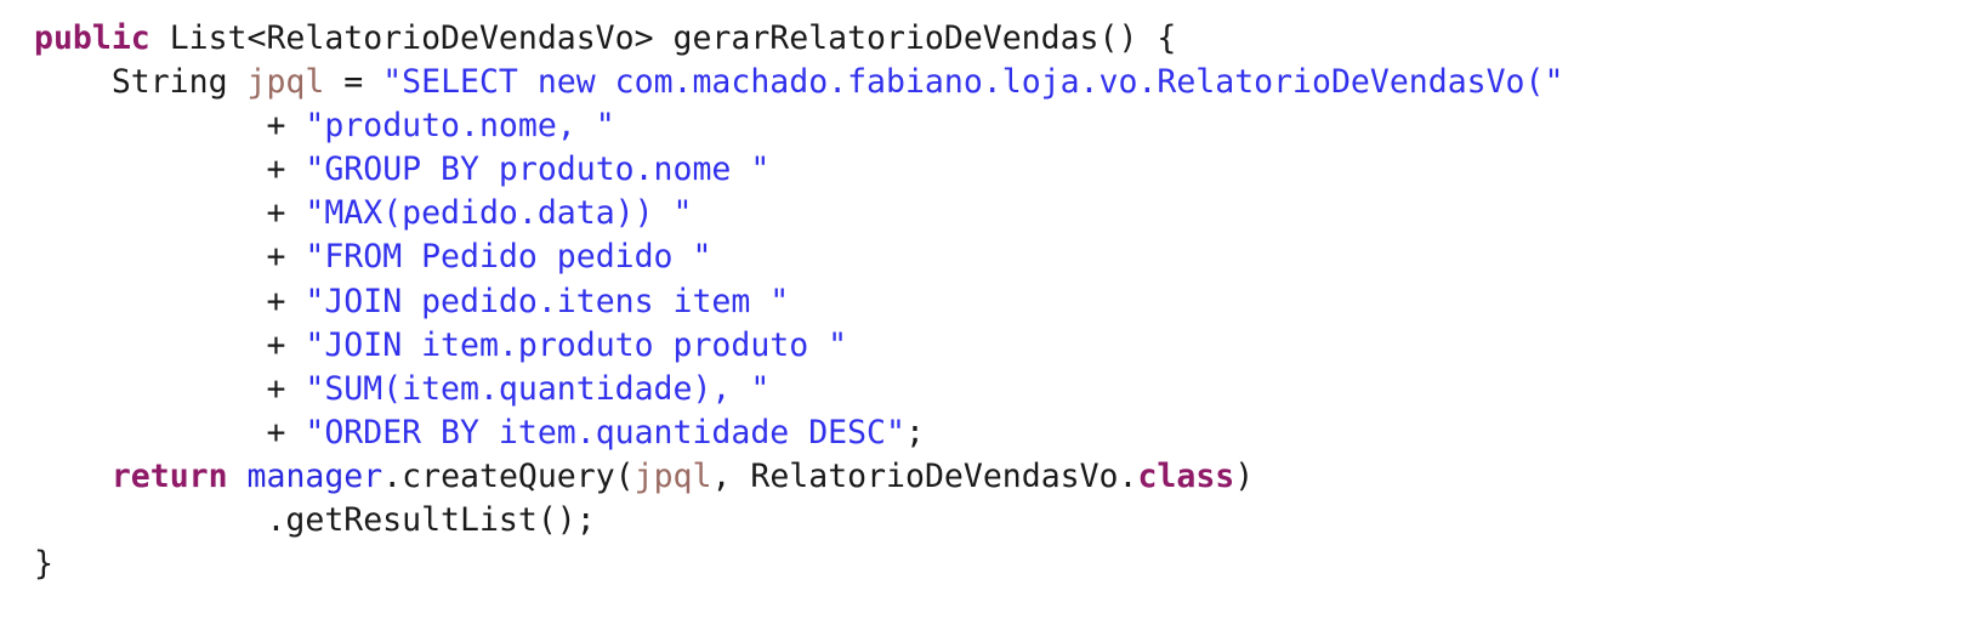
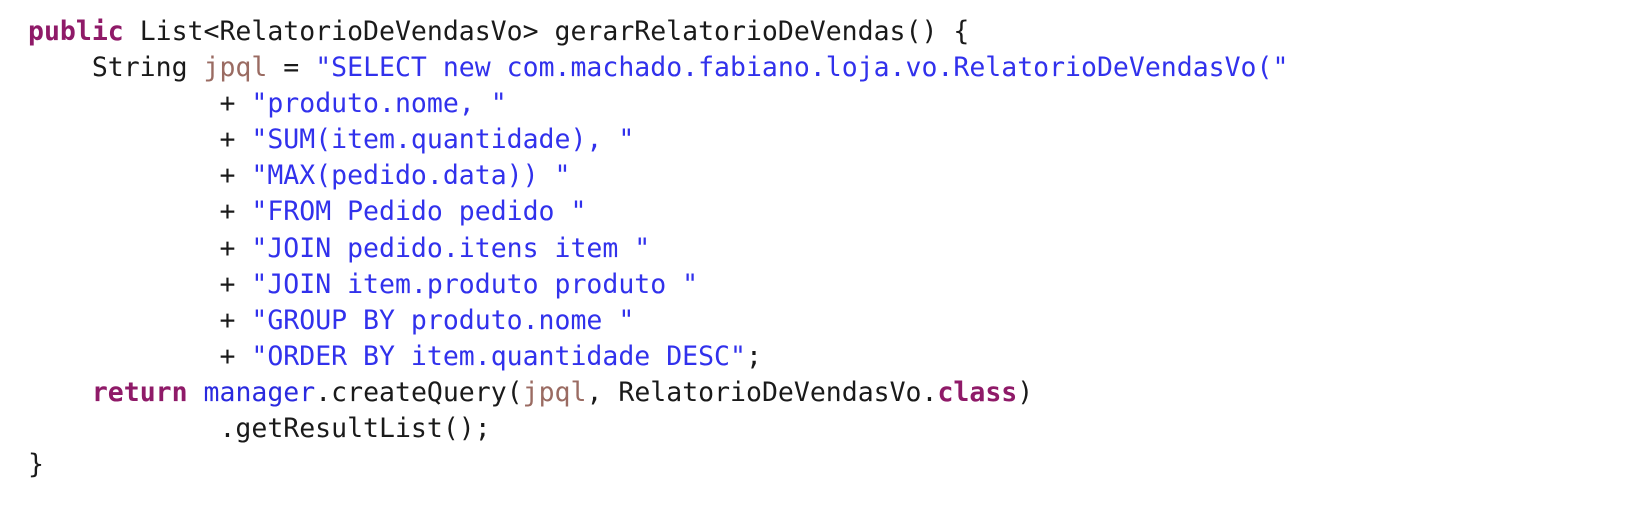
  public List<RelatorioDeVendasVo> gerarRelatorioDeVendas() {
  String jpql = "SELECT new com.machado.fabiano.loja.vo.RelatorioDeVendasVo("
  + "produto.nome, "
- + "GROUP BY produto.nome "
+ + "SUM(item.quantidade), "
  + "MAX(pedido.data)) "
  + "FROM Pedido pedido "
  + "JOIN pedido.itens item "
  + "JOIN item.produto produto "
- + "SUM(item.quantidade), "
+ + "GROUP BY produto.nome "
  + "ORDER BY item.quantidade DESC";
  return manager.createQuery(jpql, RelatorioDeVendasVo.class)
  .getResultList();
  }
